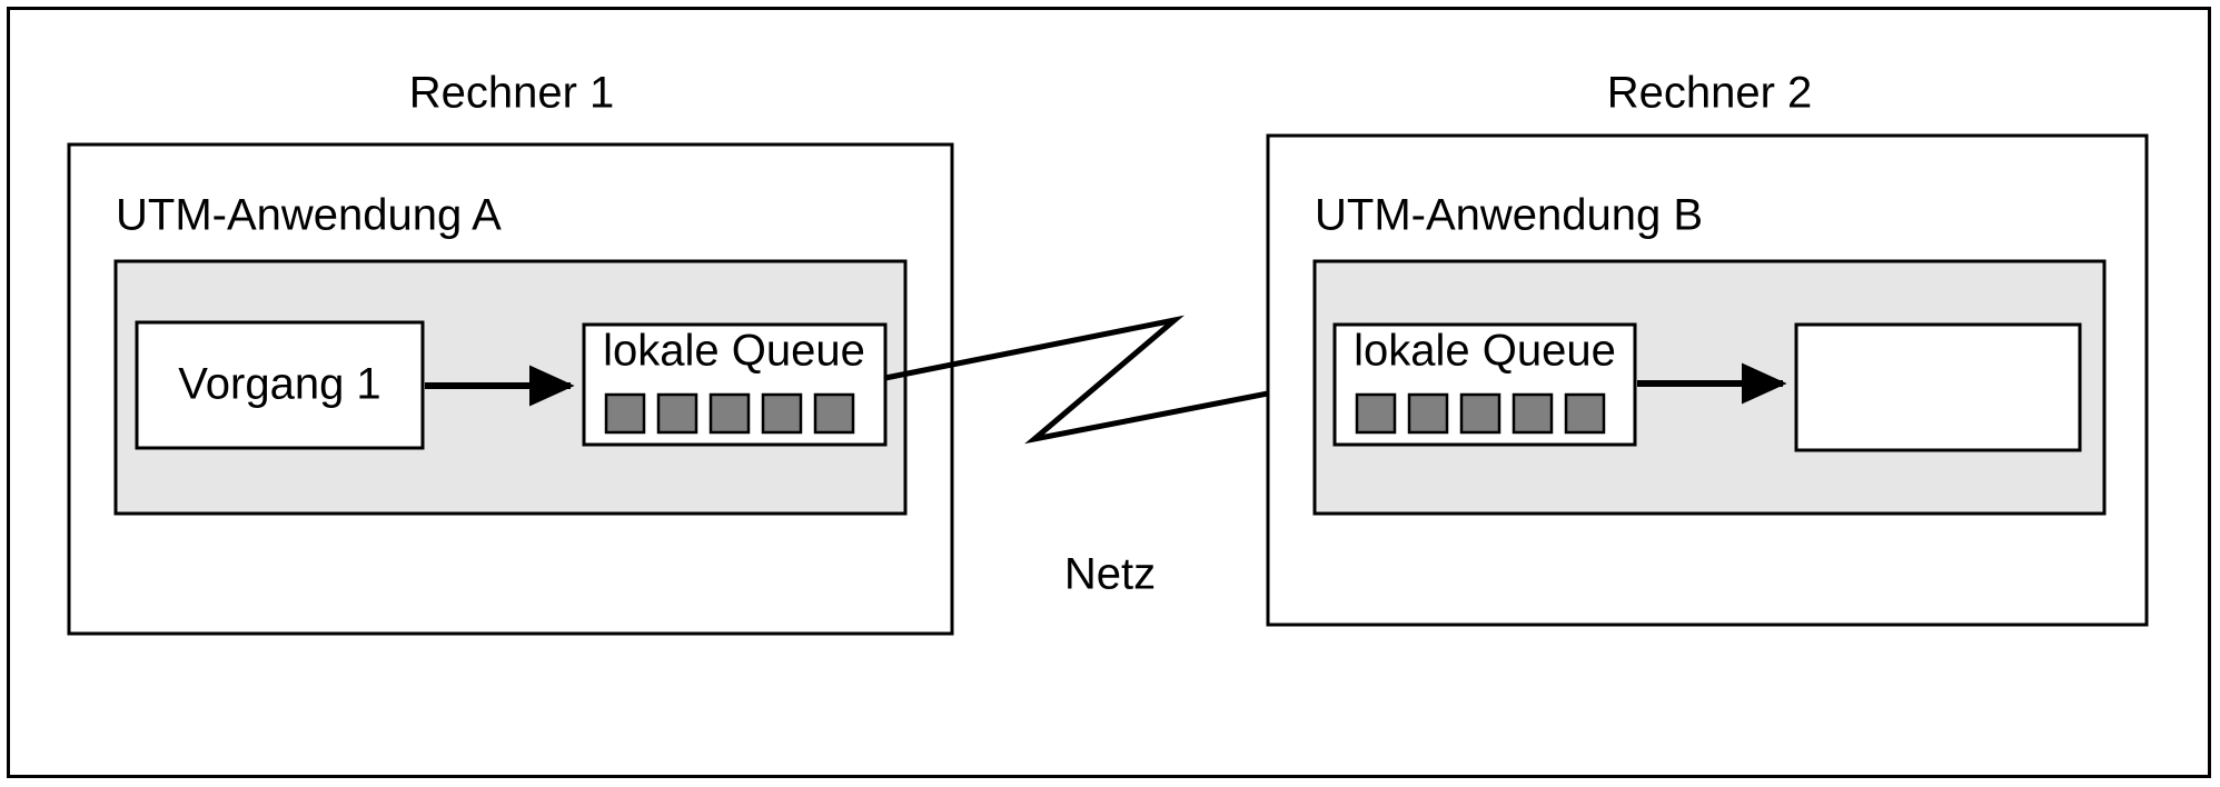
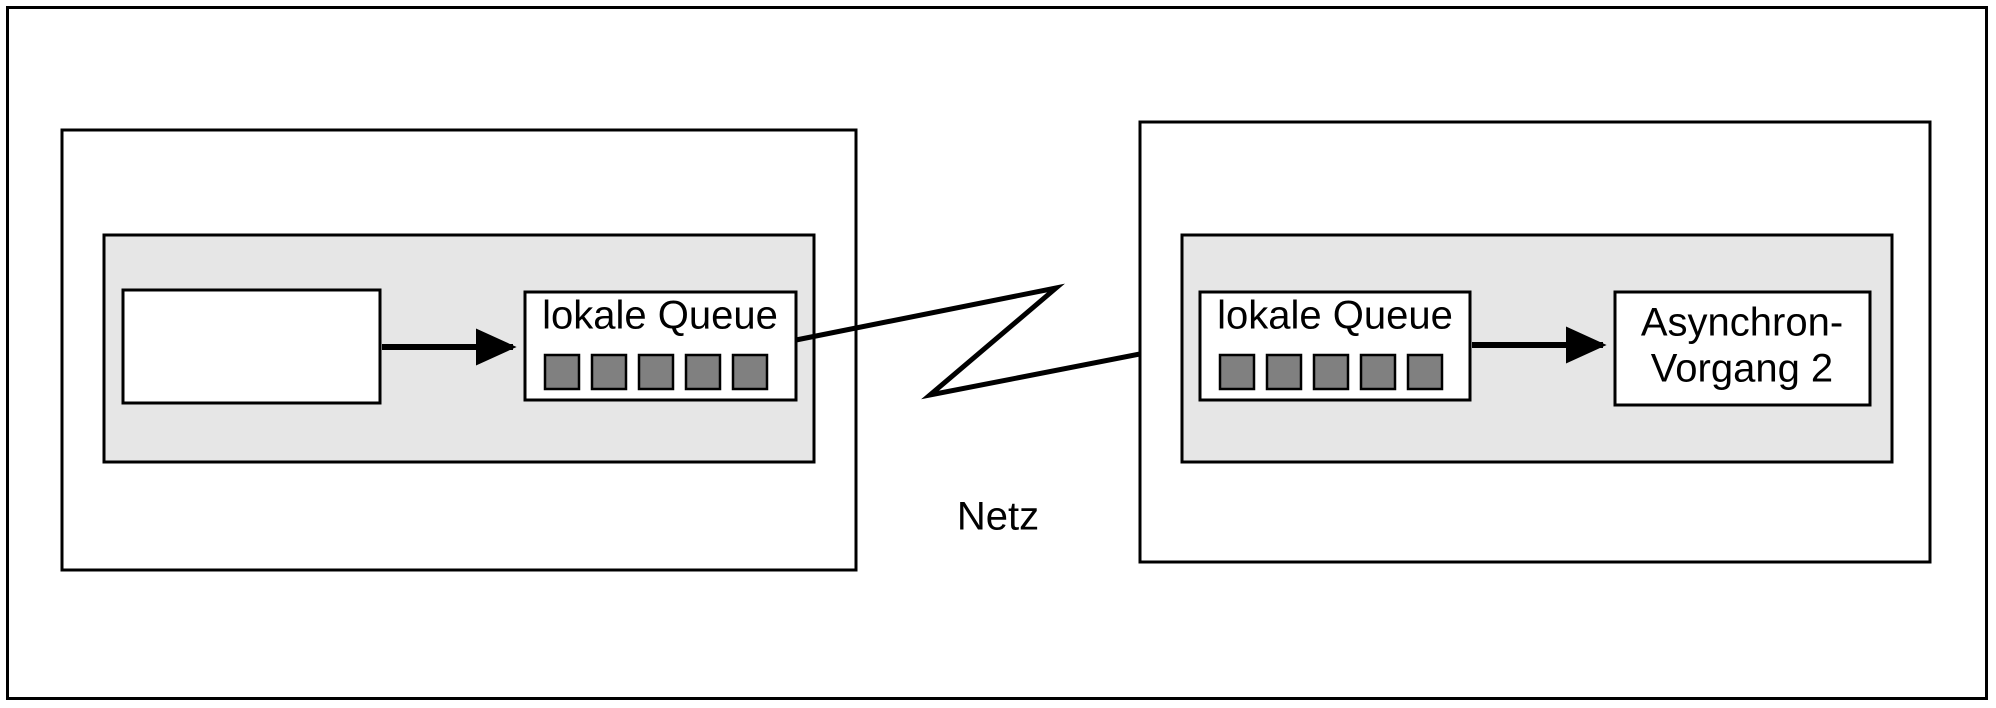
- Rechner 1
- UTM-Anwendung A
- Vorgang 1
  lokale Queue
  Netz
- Rechner 2
- UTM-Anwendung B
  lokale Queue
+ Asynchron-
+ Vorgang 2
